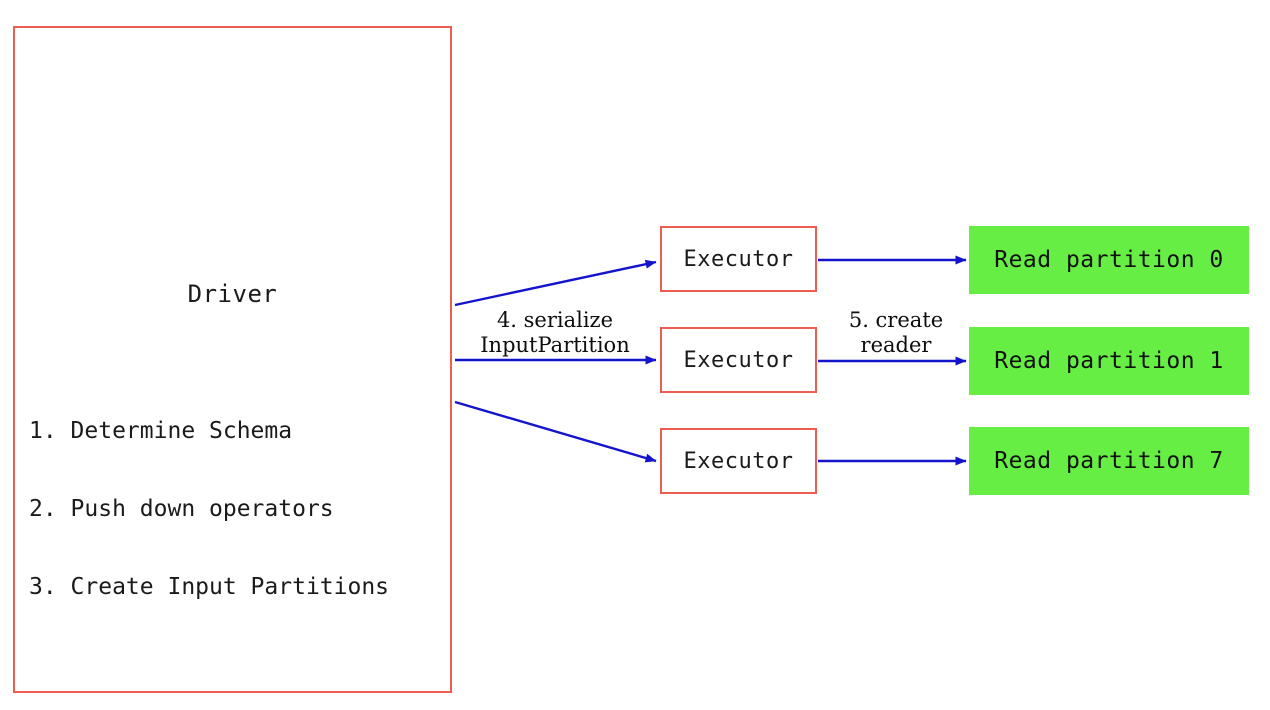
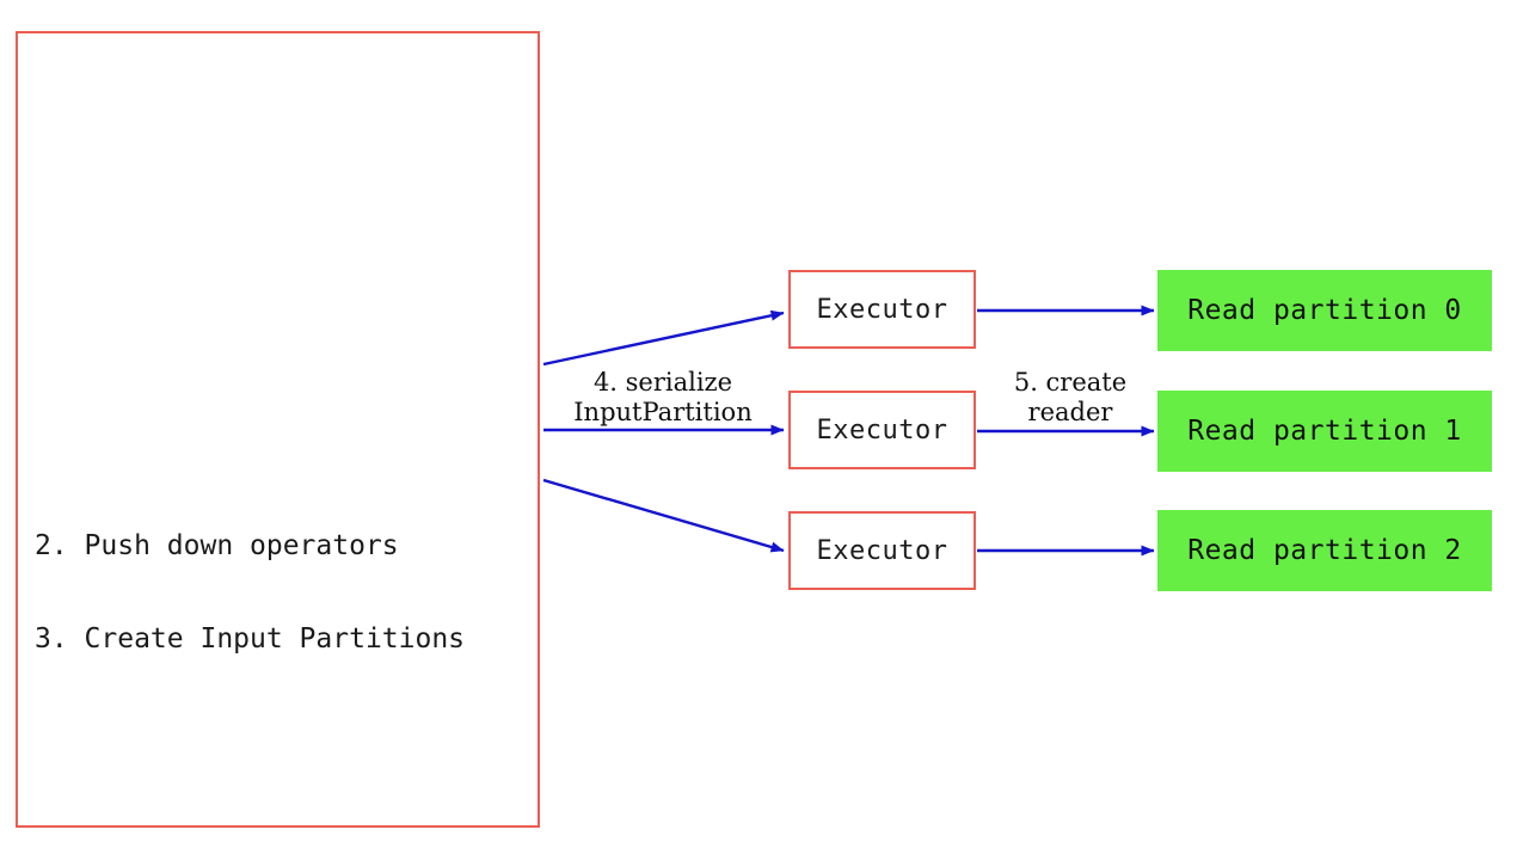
- Driver
- 1. Determine Schema
  2. Push down operators
  3. Create Input Partitions
  Executor
  Executor
  Executor
  Read partition 0
  Read partition 1
- Read partition 7
+ Read partition 2
  4. serialize
  InputPartition
  5. create
  reader
